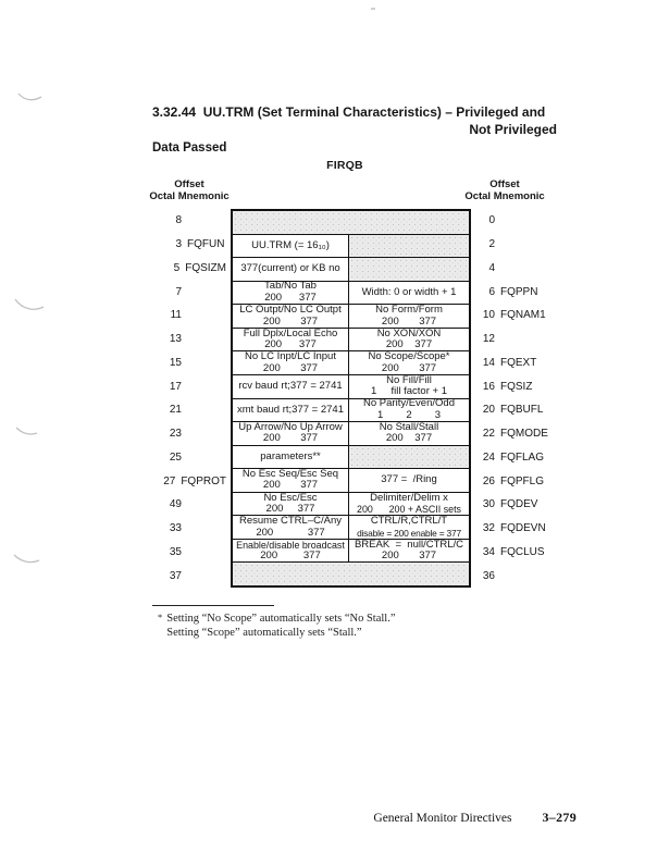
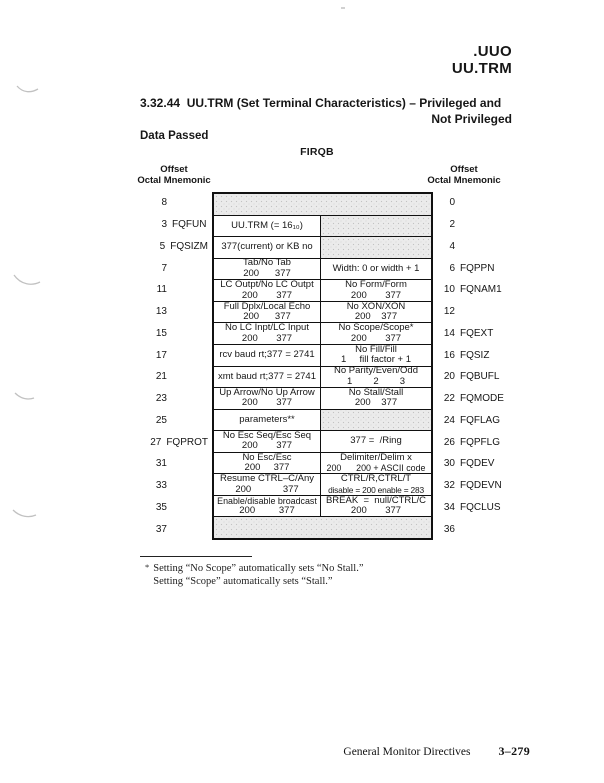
+ .UUO
+ UU.TRM
  3.32.44 UU.TRM (Set Terminal Characteristics) – Privileged and
  Not Privileged
  Data Passed
  FIRQB
  Offset
  Octal Mnemonic
  Offset
  Octal Mnemonic
  8
  3
  FQFUN
  5
  FQSIZM
  7
  11
  13
  15
  17
  21
  23
  25
  27
  FQPROT
- 49
+ 31
  33
  35
  37
  UU.TRM (= 16₁₀)
  377(current) or KB no
  Tab/No Tab
  200 377
  Width: 0 or width + 1
  LC Outpt/No LC Outpt
  200 377
  No Form/Form
  200 377
  Full Dplx/Local Echo
  200 377
  No XON/XON
  200 377
  No LC Inpt/LC Input
  200 377
  No Scope/Scope*
  200 377
  rcv baud rt;377 = 2741
  No Fill/Fill
  1 fill factor + 1
  xmt baud rt;377 = 2741
  No Parity/Even/Odd
  1 2 3
  Up Arrow/No Up Arrow
  200 377
  No Stall/Stall
  200 377
  parameters**
  No Esc Seq/Esc Seq
  200 377
  377 = /Ring
  No Esc/Esc
  200 377
  Delimiter/Delim x
- 200 200 + ASCII sets
+ 200 200 + ASCII code
  Resume CTRL–C/Any
  200 377
  CTRL/R,CTRL/T
- disable = 200 enable = 377
+ disable = 200 enable = 283
  Enable/disable broadcast
  200 377
  BREAK = null/CTRL/C
  200 377
  0
  2
  4
  6
  FQPPN
  10
  FQNAM1
  12
  14
  FQEXT
  16
  FQSIZ
  20
  FQBUFL
  22
  FQMODE
  24
  FQFLAG
  26
  FQPFLG
  30
  FQDEV
  32
  FQDEVN
  34
  FQCLUS
  36
  *
  Setting “No Scope” automatically sets “No Stall.”
  Setting “Scope” automatically sets “Stall.”
  General Monitor Directives 3–279
